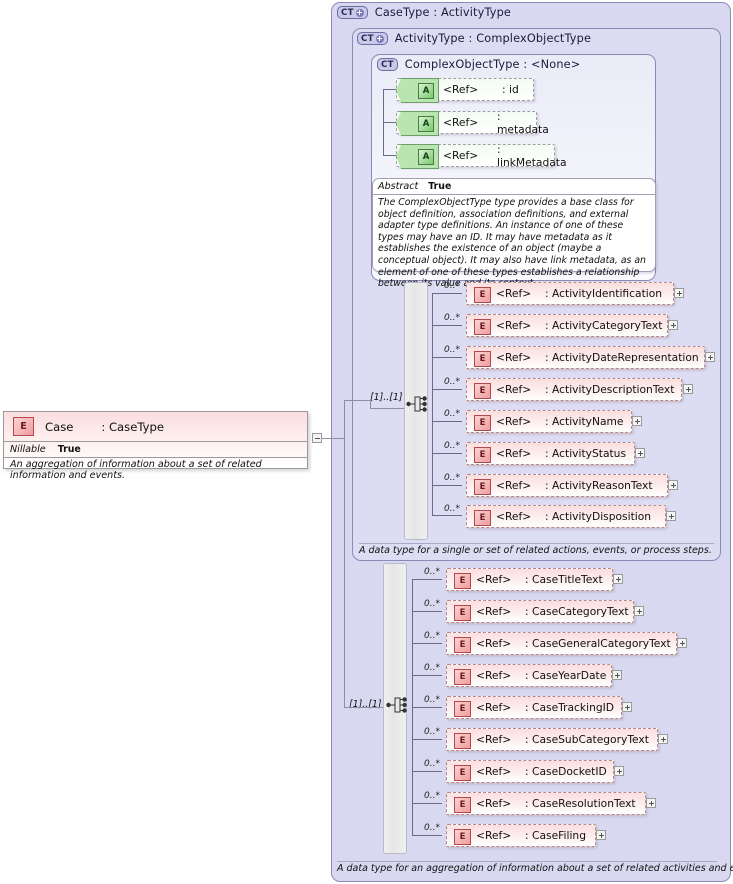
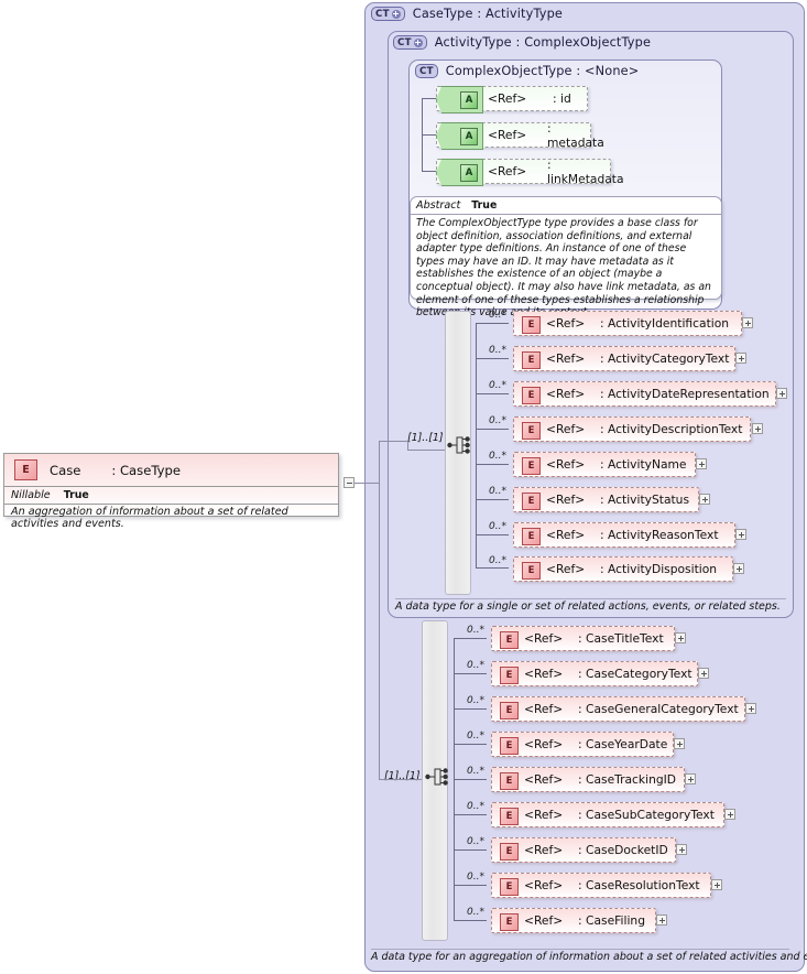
  CT
  CaseType : ActivityType
  CT
  ActivityType : ComplexObjectType
  CT
  ComplexObjectType : <None>
  A
  <Ref>
  : id
  A
  <Ref>
  : metadata
  A
  <Ref>
  : linkMetadata
  Abstract
  True
  The ComplexObjectType type provides a base class for object definition, association definitions, and external adapter type definitions. An instance of one of these types may have an ID. It may have metadata as it establishes the existence of an object (maybe a conceptual object). It may also have link metadata, as an element of one of these types establishes a relationship betws value
  [1]..[1]
  0..*
  E
  <Ref>
  : ActivityIdentification
  0..*
  E
  <Ref>
  : ActivityCategoryText
  0..*
  E
  <Ref>
  : ActivityDateRepresentation
  0..*
  E
  <Ref>
  : ActivityDescriptionText
  0..*
  E
  <Ref>
  : ActivityName
  0..*
  E
  <Ref>
  : ActivityStatus
  0..*
  E
  <Ref>
  : ActivityReasonText
  0..*
  E
  <Ref>
  : ActivityDisposition
- A data type for a single or set of related actions, events, or process steps.
+ A data type for a single or set of related actions, events, or related steps.
  [1]..[1]
  0..*
  E
  <Ref>
  : CaseTitleText
  0..*
  E
  <Ref>
  : CaseCategoryText
  0..*
  E
  <Ref>
  : CaseGeneralCategoryText
  0..*
  E
  <Ref>
  : CaseYearDate
  0..*
  E
  <Ref>
  : CaseTrackingID
  0..*
  E
  <Ref>
  : CaseSubCategoryText
  0..*
  E
  <Ref>
  : CaseDocketID
  0..*
  E
  <Ref>
  : CaseResolutionText
  0..*
  E
  <Ref>
  : CaseFiling
  A data type for an aggregation of information about a set of related activities and e
  E
  Case
  : CaseType
  Nillable
  True
- An aggregation of information about a set of related information and events.
+ An aggregation of information about a set of related activities and events.
